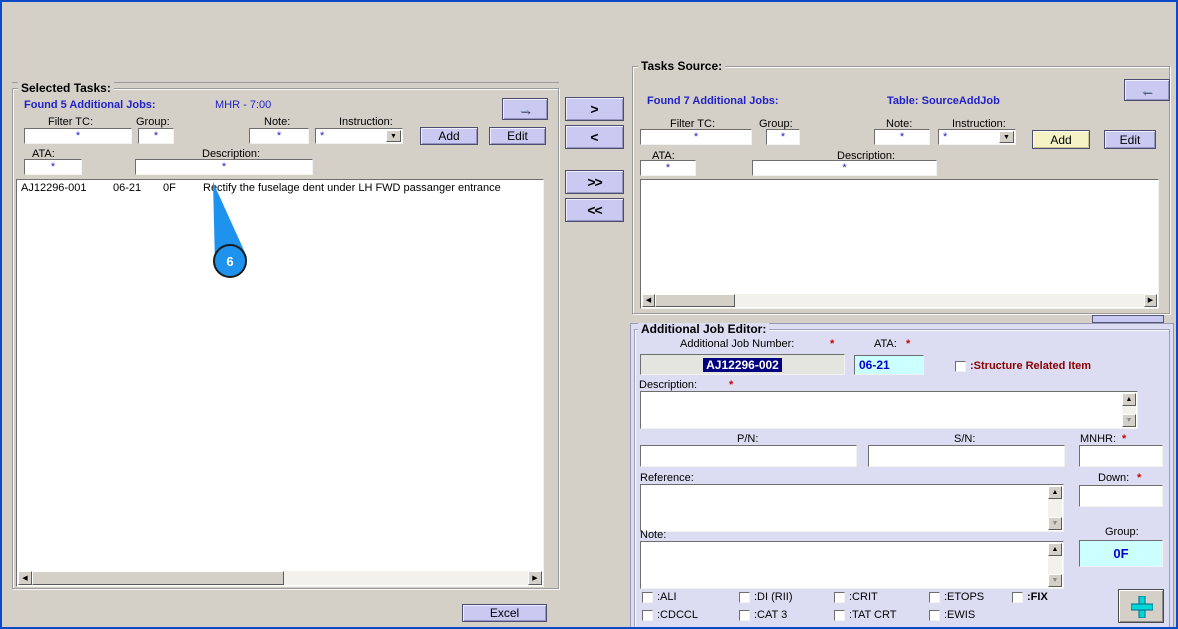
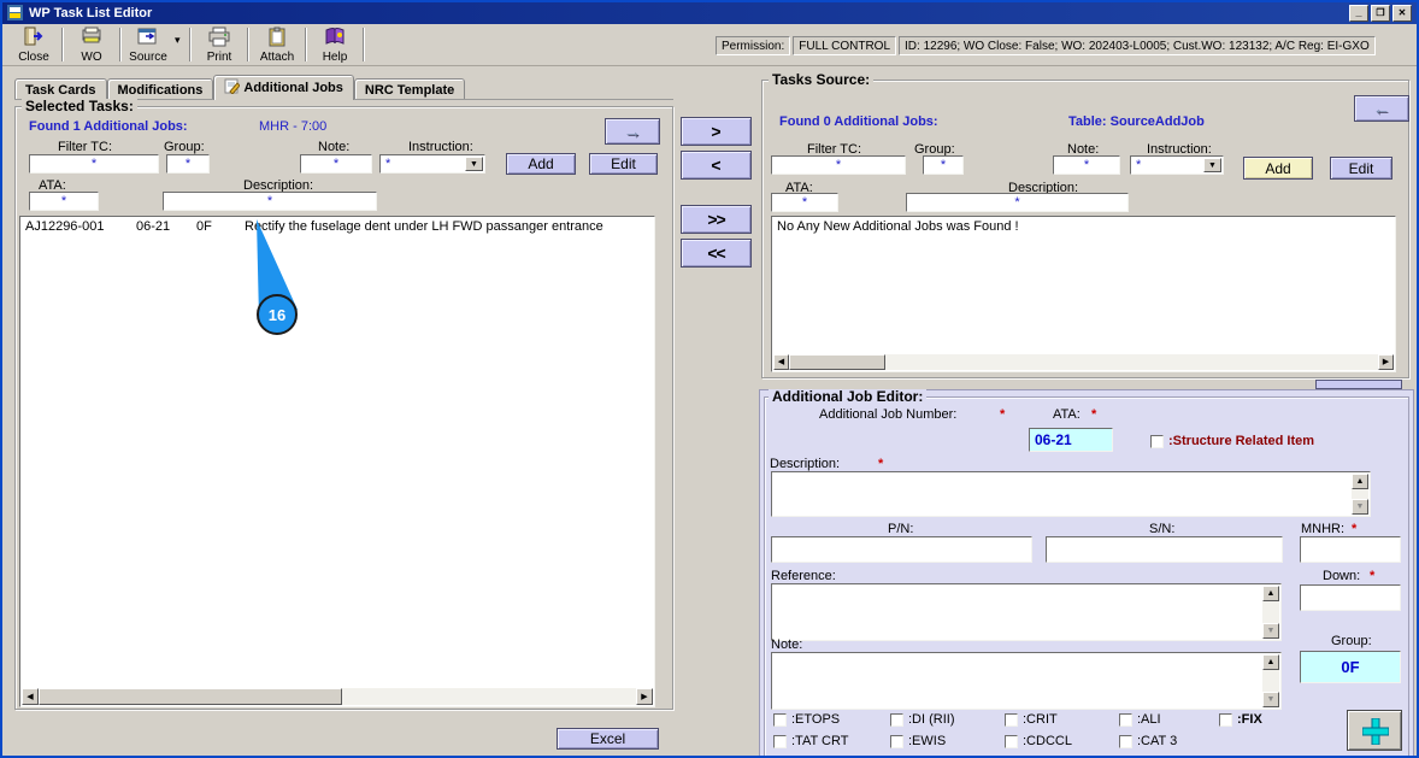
+ WP Task List Editor
+ _
+ ❐
+ ✕
+ Close
+ WO
+ Source
+ ▾
+ Print
+ Attach
+ Help
+ Permission:
+ FULL CONTROL
+ ID: 12296; WO Close: False; WO: 202403-L0005; Cust.WO: 123132; A/C Reg: EI-GXO
+ Task Cards
+ Modifications
+ Additional Jobs
+ NRC Template
  Selected Tasks:
- Found 5 Additional Jobs:
+ Found 1 Additional Jobs:
  MHR - 7:00
  →
  Filter TC:
  Group:
  Note:
  Instruction:
  *
  *
  *
  *
  Add
  Edit
  ATA:
  Description:
  *
  *
  AJ12296-001
  06-21
  0F
  Rctify the fuselage dent under LH FWD passanger entrance
  Excel
  >
  <
  >>
  <<
  Tasks Source:
- Found 7 Additional Jobs:
+ Found 0 Additional Jobs:
  Table: SourceAddJob
  ←
  Filter TC:
  Group:
  Note:
  Instruction:
  *
  *
  *
  *
  Add
  Edit
  ATA:
  Description:
  *
  *
+ No Any New Additional Jobs was Found !
  Additional Job Editor:
  Additional Job Number:
  *
  ATA:
  *
- AJ12296-002
  06-21
  :Structure Related Item
  Description:
  *
  P/N:
  S/N:
  MNHR:
  *
  Reference:
  Down:
  *
  Note:
  Group:
  0F
- :ALI
+ :ETOPS
  :DI (RII)
  :CRIT
- :ETOPS
+ :ALI
  :FIX
- :CDCCL
+ :TAT CRT
- :CAT 3
+ :EWIS
- :TAT CRT
+ :CDCCL
- :EWIS
+ :CAT 3
- 6
+ 16
